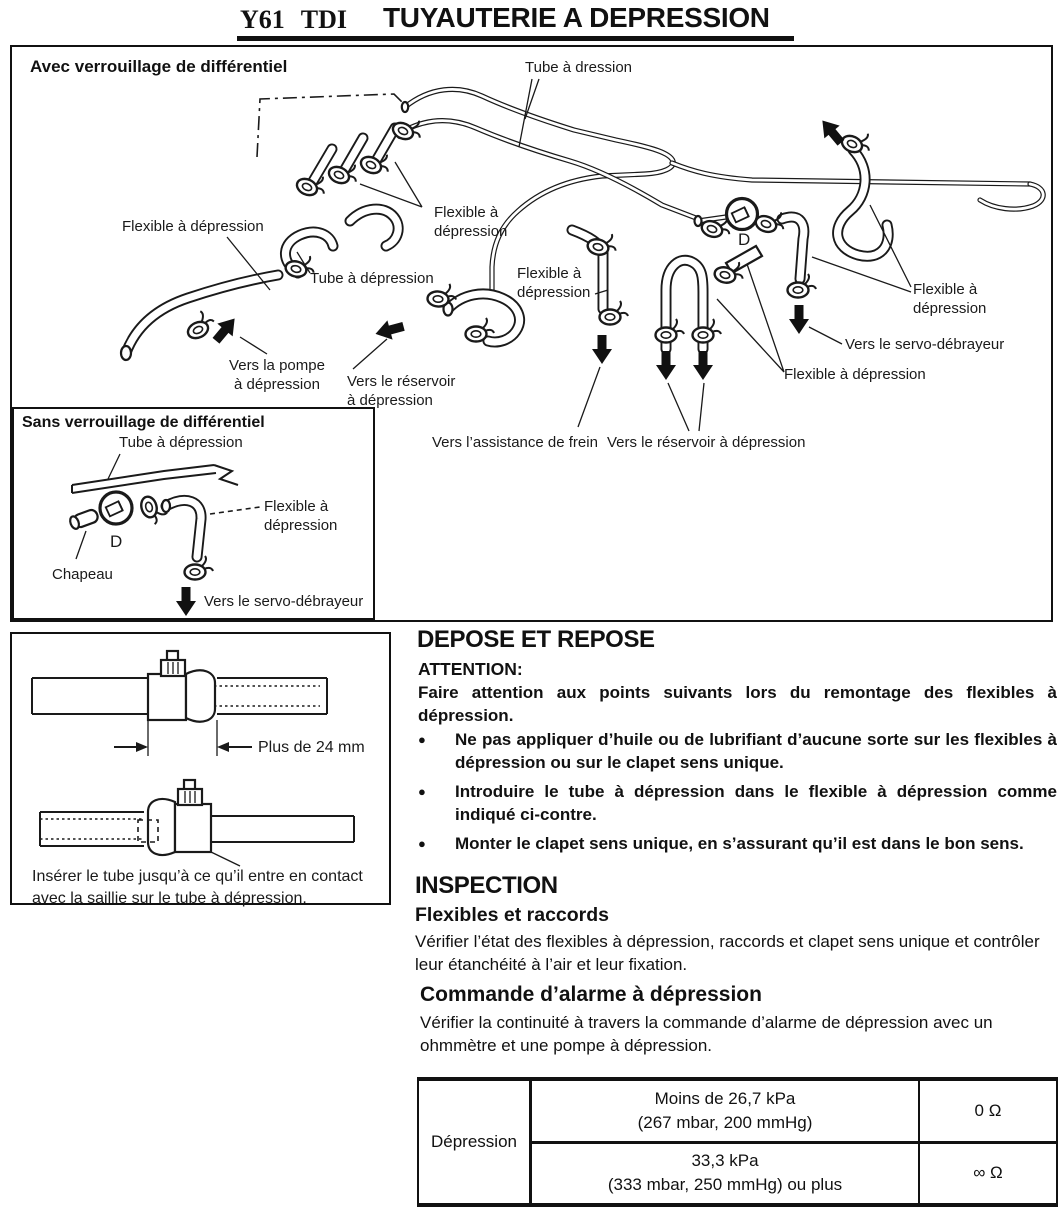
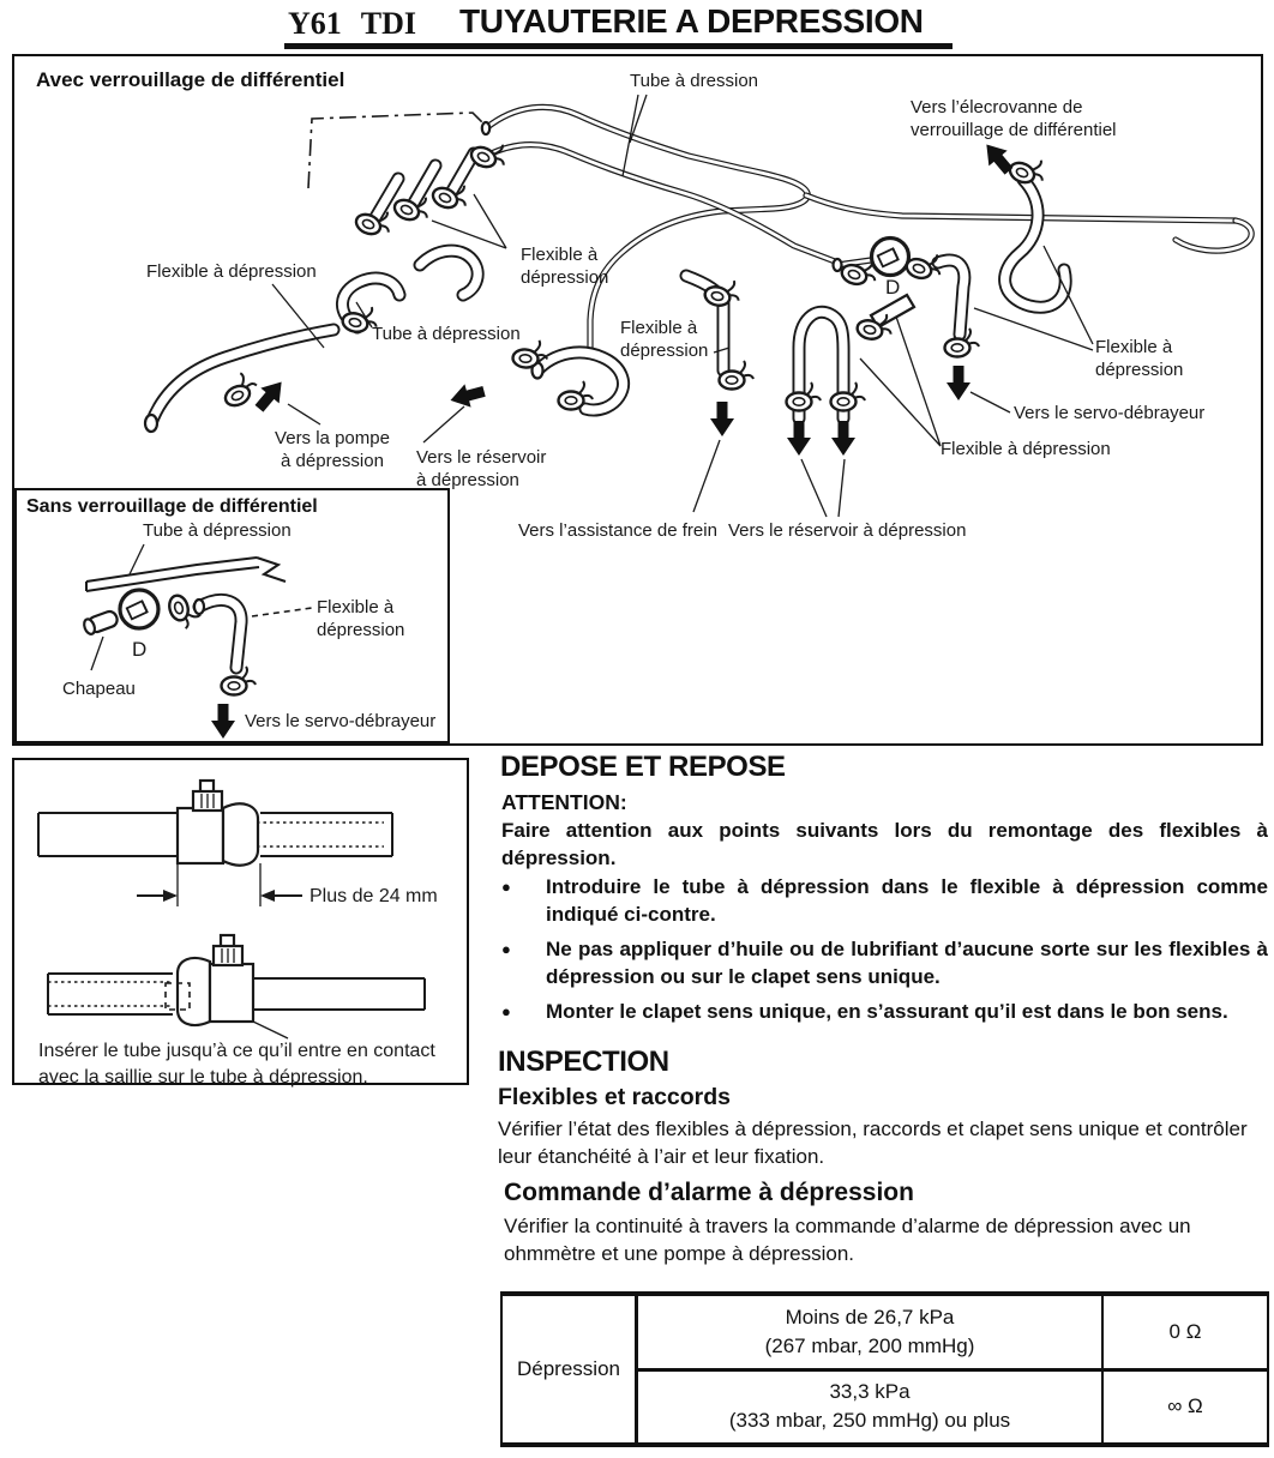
  Y61 TDI
  TUYAUTERIE A DEPRESSION
  Avec verrouillage de différentiel
  Tube à dression
+ Vers l’élecrovanne de
+ verrouillage de différentiel
  Flexible à dépression
  Flexible à
  dépression
  Tube à dépression
  Flexible à
  dépression
  Flexible à
  dépression
  Vers la pompe
  à dépression
  Vers le réservoir
  à dépression
  Vers le servo-débrayeur
  Flexible à dépression
  Vers l’assistance de frein
  Vers le réservoir à dépression
  D
  Sans verrouillage de différentiel
  Tube à dépression
  Flexible à
  dépression
  Chapeau
  D
  Vers le servo-débrayeur
  Plus de 24 mm
  Insérer le tube jusqu’à ce qu’il entre en contact
  avec la saillie sur le tube à dépression.
  DEPOSE ET REPOSE
  ATTENTION:
  Faire attention aux points suivants lors du remontage des flexibles à dépression.
  ●
- Ne pas appliquer d’huile ou de lubrifiant d’aucune sorte sur les flexibles à dépression ou sur le clapet sens unique.
+ Introduire le tube à dépression dans le flexible à dépression comme indiqué ci-contre.
  ●
- Introduire le tube à dépression dans le flexible à dépression comme indiqué ci-contre.
+ Ne pas appliquer d’huile ou de lubrifiant d’aucune sorte sur les flexibles à dépression ou sur le clapet sens unique.
  ●
  Monter le clapet sens unique, en s’assurant qu’il est dans le bon sens.
  INSPECTION
  Flexibles et raccords
  Vérifier l’état des flexibles à dépression, raccords et clapet sens unique et contrôler leur étanchéité à l’air et leur fixation.
  Commande d’alarme à dépression
  Vérifier la continuité à travers la commande d’alarme de dépression avec un ohmmètre et une pompe à dépression.
  Dépression
  Moins de 26,7 kPa
  (267 mbar, 200 mmHg)
  0 Ω
  33,3 kPa
  (333 mbar, 250 mmHg) ou plus
  ∞ Ω
